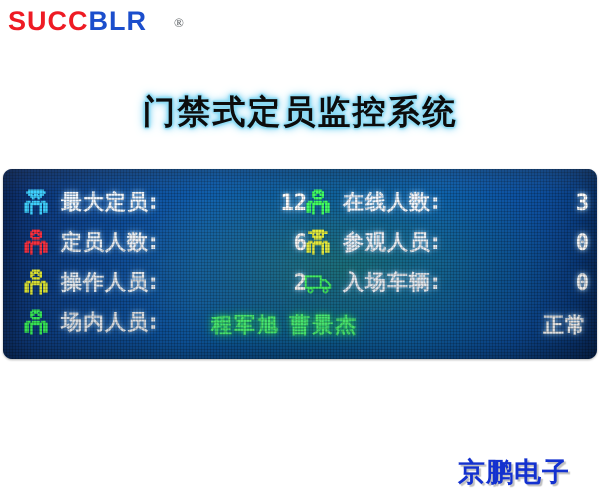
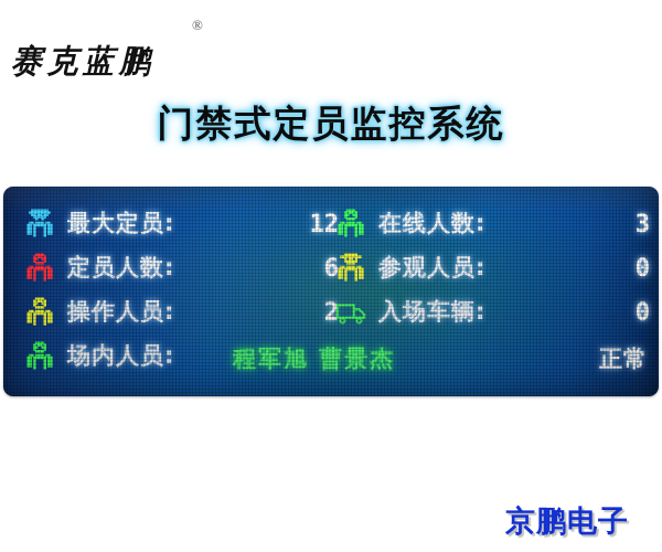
- SUCCBLR
  ®
+ 赛克蓝鹏
  门禁式定员监控系统
  京鹏电子
